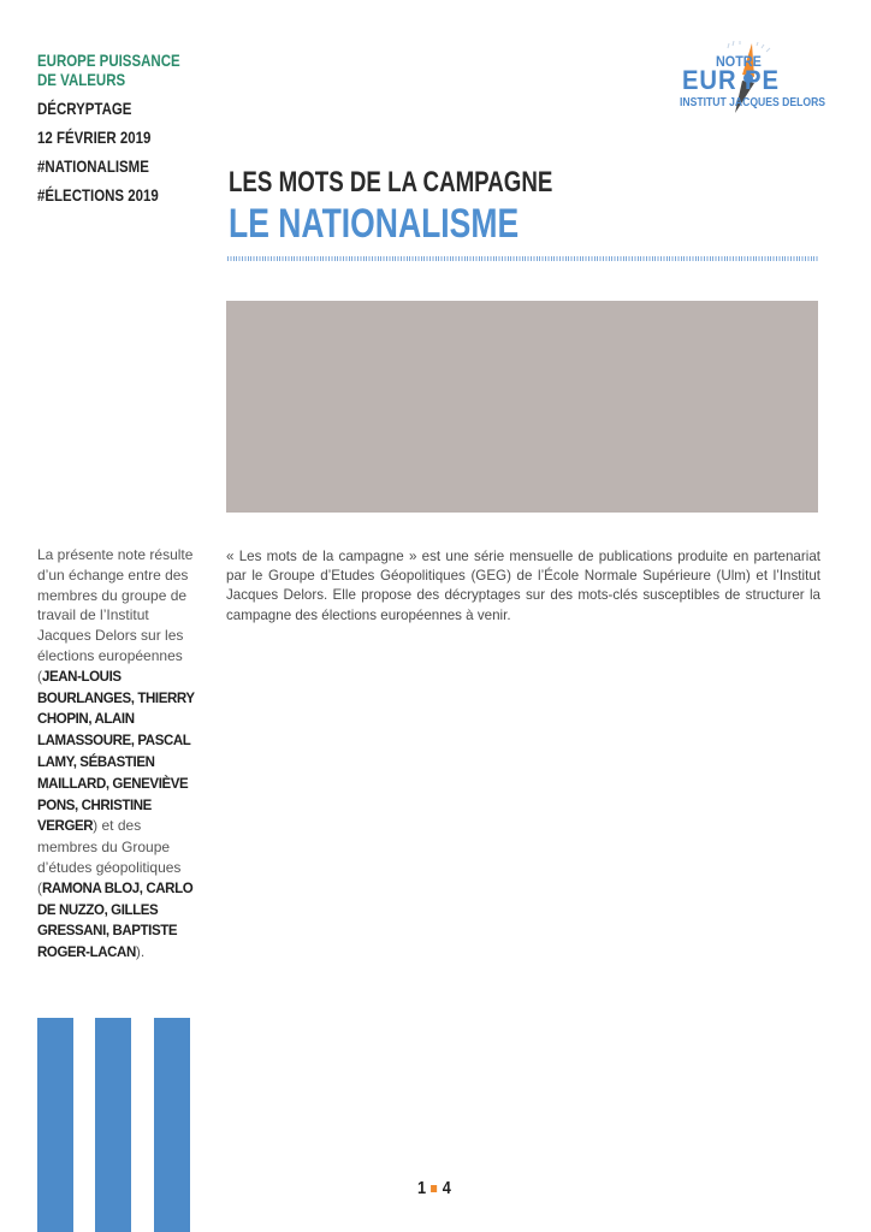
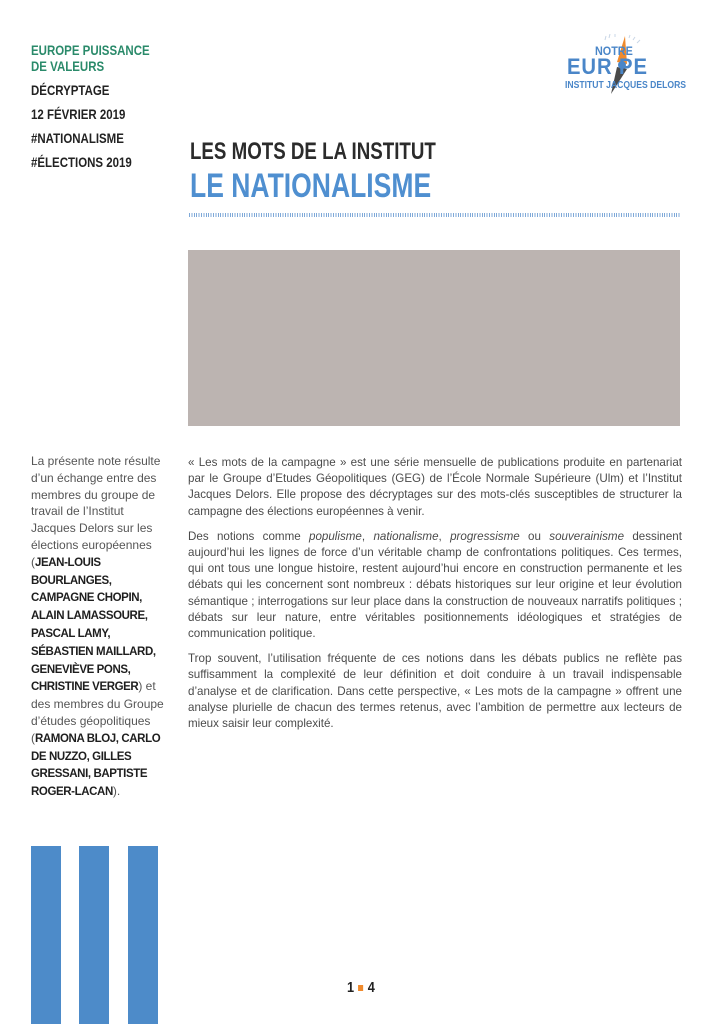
  EUROPE PUISSANCE
  DE VALEURS
  DÉCRYPTAGE
  12 FÉVRIER 2019
  #NATIONALISME
  #ÉLECTIONS 2019
  NOTRE
  EUR PE
  INSTITUT JACQUES DELORS
- LES MOTS DE LA CAMPAGNE
+ LES MOTS DE LA INSTITUT
  LE NATIONALISME
- La présente note résulte d’un échange entre des membres du groupe de travail de l’Institut Jacques Delors sur les élections européennes (JEAN-LOUIS BOURLANGES, THIERRY CHOPIN, ALAIN LAMASSOURE, PASCAL LAMY, SÉBASTIEN MAILLARD, GENEVIÈVE PONS, CHRISTINE VERGER) et des membres du Groupe d’études géopolitiques (RAMONA BLOJ, CARLO DE NUZZO, GILLES GRESSANI, BAPTISTE ROGER-LACAN).
+ La présente note résulte d’un échange entre des membres du groupe de travail de l’Institut Jacques Delors sur les élections européennes (JEAN-LOUIS BOURLANGES, CAMPAGNE CHOPIN, ALAIN LAMASSOURE, PASCAL LAMY, SÉBASTIEN MAILLARD, GENEVIÈVE PONS, CHRISTINE VERGER) et des membres du Groupe d’études géopolitiques (RAMONA BLOJ, CARLO DE NUZZO, GILLES GRESSANI, BAPTISTE ROGER-LACAN).
  « Les mots de la campagne » est une série mensuelle de publications produite en partenariat par le Groupe d’Etudes Géopolitiques (GEG) de l’École Normale Supérieure (Ulm) et l’Institut Jacques Delors. Elle propose des décryptages sur des mots-clés susceptibles de structurer la campagne des élections européennes à venir.
+ Des notions comme populisme, nationalisme, progressisme ou souverainisme dessinent aujourd’hui les lignes de force d’un véritable champ de confrontations politiques. Ces termes, qui ont tous une longue histoire, restent aujourd’hui encore en construction permanente et les débats qui les concernent sont nombreux : débats historiques sur leur origine et leur évolution sémantique ; interrogations sur leur place dans la construction de nouveaux narratifs politiques ; débats sur leur nature, entre véritables positionnements idéologiques et stratégies de communication politique.
+ Trop souvent, l’utilisation fréquente de ces notions dans les débats publics ne reflète pas suffisamment la complexité de leur définition et doit conduire à un travail indispensable d’analyse et de clarification. Dans cette perspective, « Les mots de la campagne » offrent une analyse plurielle de chacun des termes retenus, avec l’ambition de permettre aux lecteurs de mieux saisir leur complexité.
  1
  4
